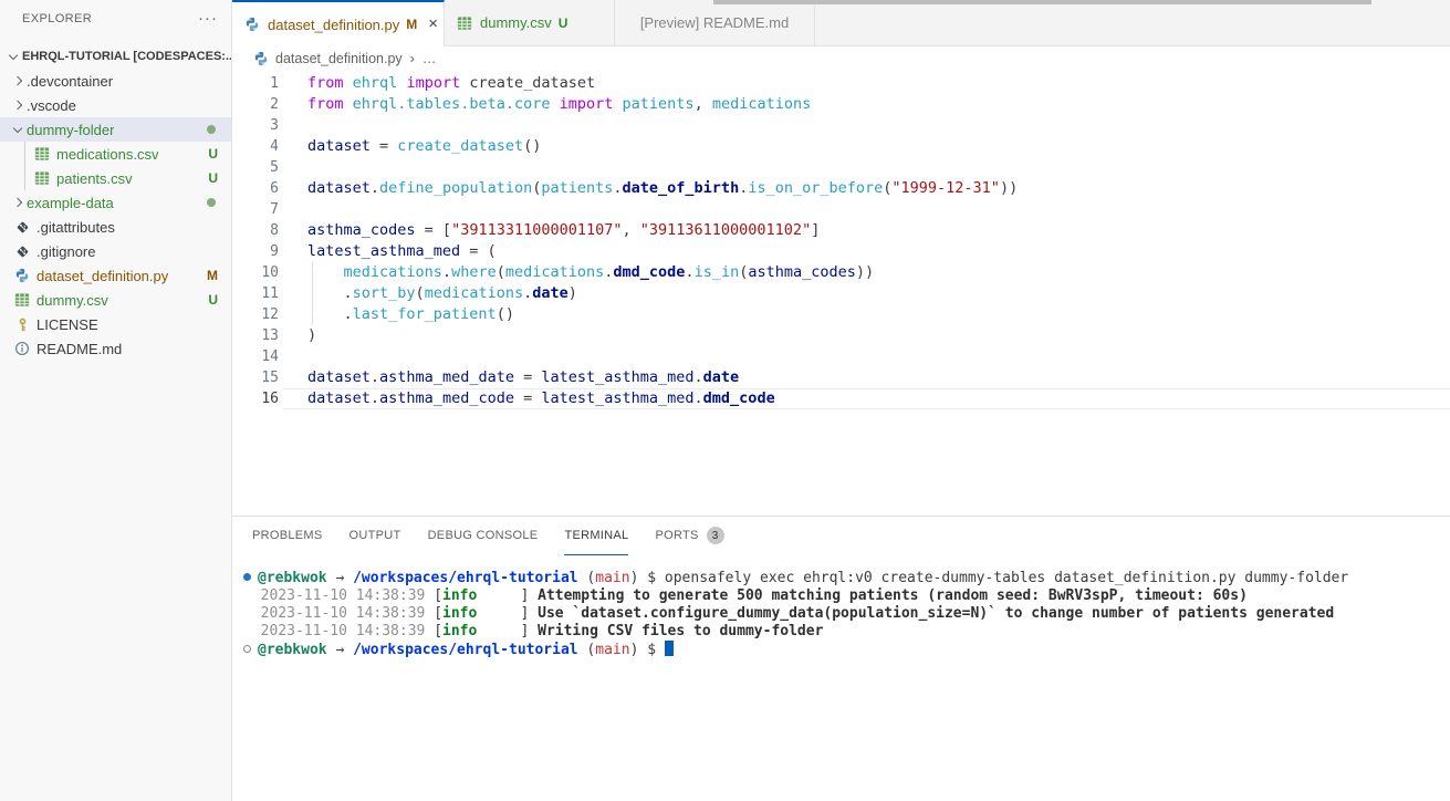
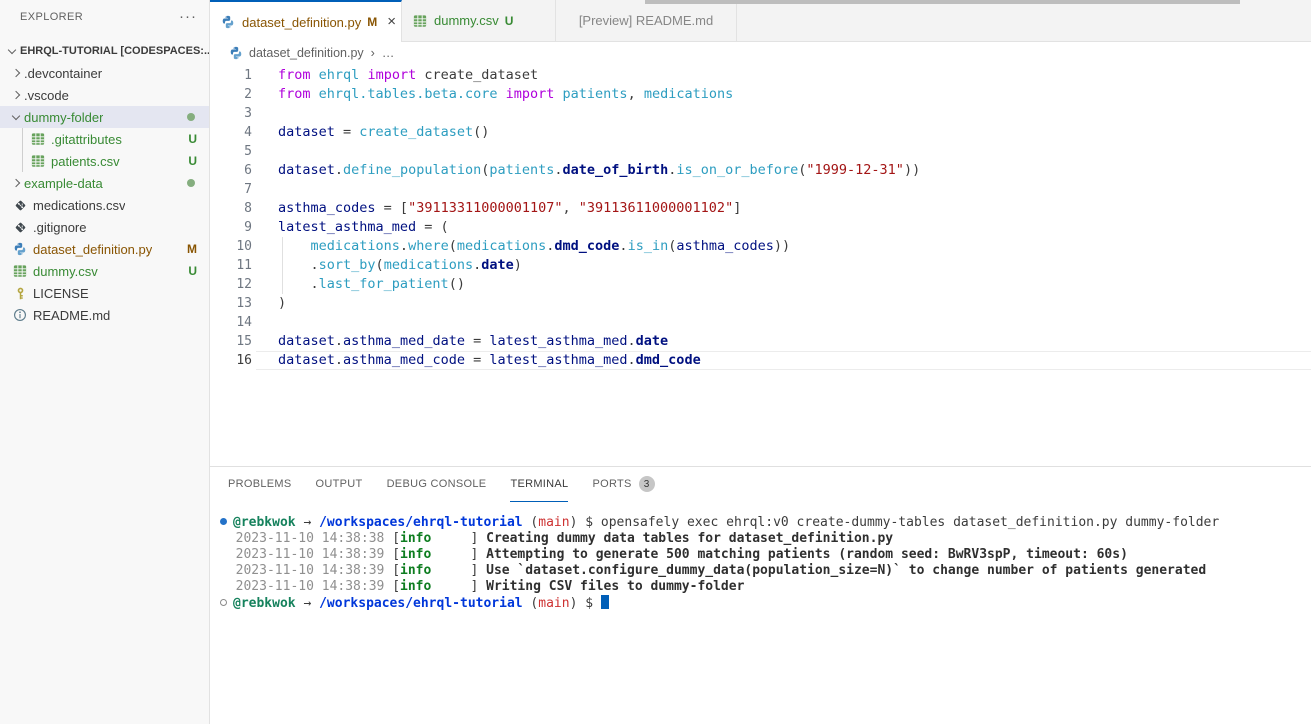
  EXPLORER
  ···
  EHRQL-TUTORIAL [CODESPACES:..
  .devcontainer
  .vscode
  dummy-folder
- medications.csv
+ .gitattributes
  U
  patients.csv
  U
  example-data
- .gitattributes
+ medications.csv
  .gitignore
  dataset_definition.py
  M
  dummy.csv
  U
  LICENSE
  README.md
  dataset_definition.py
  M
  ×
  dummy.csv
  U
  [Preview] README.md
  dataset_definition.py
  ›
  …
  1
  from ehrql import create_dataset
  2
  from ehrql.tables.beta.core import patients, medications
  3
  4
  dataset = create_dataset()
  5
  6
  dataset.define_population(patients.date_of_birth.is_on_or_before("1999-12-31"))
  7
  8
  asthma_codes = ["39113311000001107", "39113611000001102"]
  9
  latest_asthma_med = (
  10
  medications.where(medications.dmd_code.is_in(asthma_codes))
  11
  .sort_by(medications.date)
  12
  .last_for_patient()
  13
  )
  14
  15
  dataset.asthma_med_date = latest_asthma_med.date
  16
  dataset.asthma_med_code = latest_asthma_med.dmd_code
  PROBLEMS
  OUTPUT
  DEBUG CONSOLE
  TERMINAL
  PORTS
  3
  @rebkwok → /workspaces/ehrql-tutorial (main) $ opensafely exec ehrql:v0 create-dummy-tables dataset_definition.py dummy-folder
+ 2023-11-10 14:38:38 [info ] Creating dummy data tables for dataset_definition.py
  2023-11-10 14:38:39 [info ] Attempting to generate 500 matching patients (random seed: BwRV3spP, timeout: 60s)
  2023-11-10 14:38:39 [info ] Use `dataset.configure_dummy_data(population_size=N)` to change number of patients generated
  2023-11-10 14:38:39 [info ] Writing CSV files to dummy-folder
  @rebkwok → /workspaces/ehrql-tutorial (main) $
